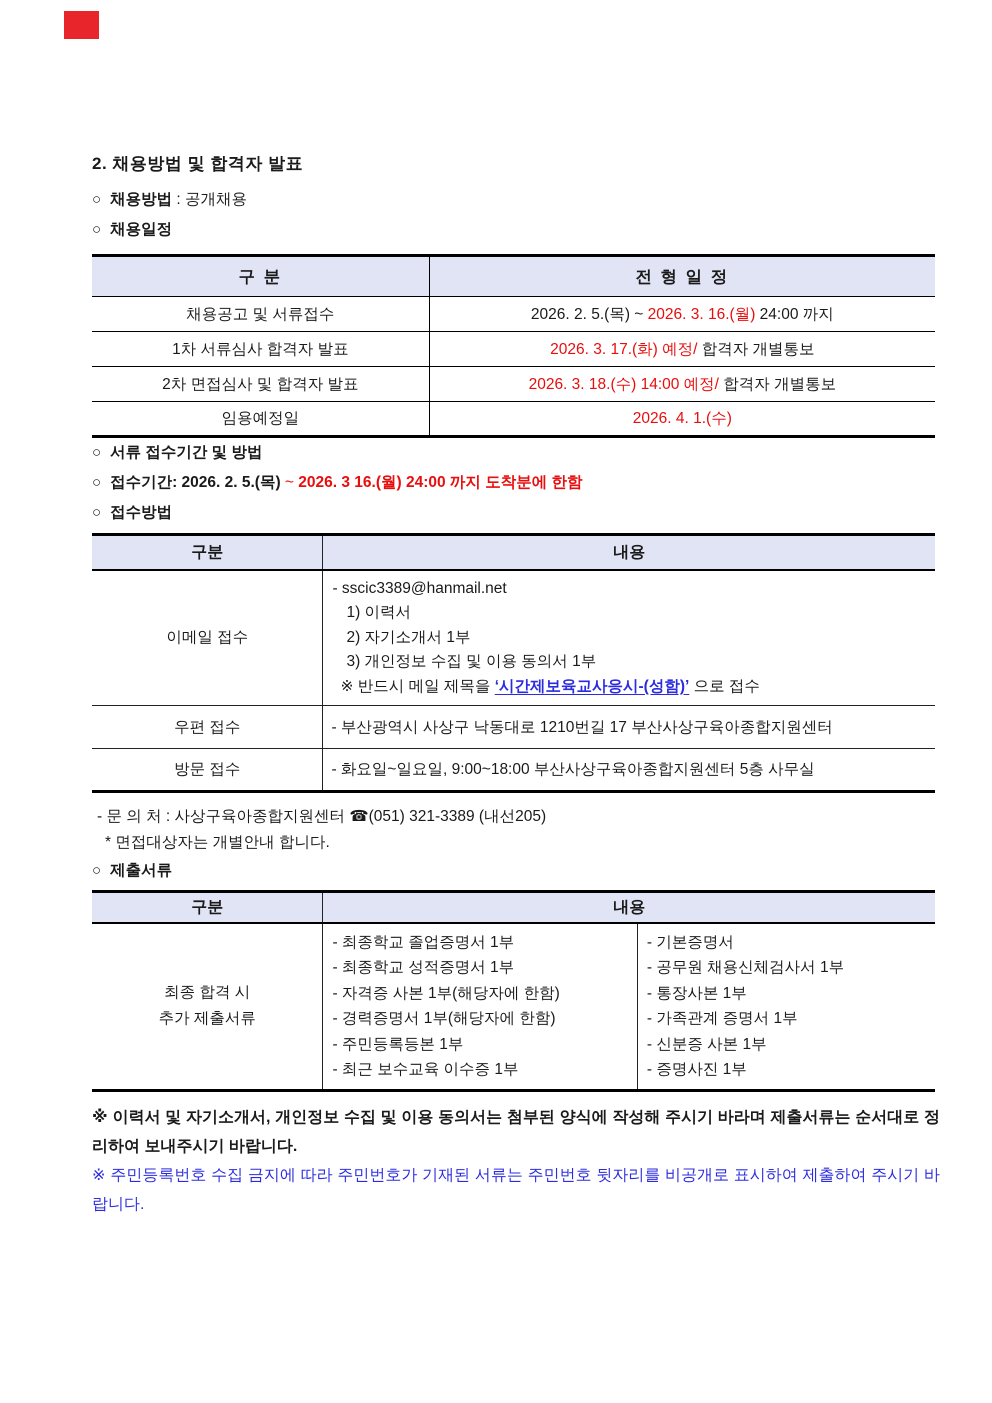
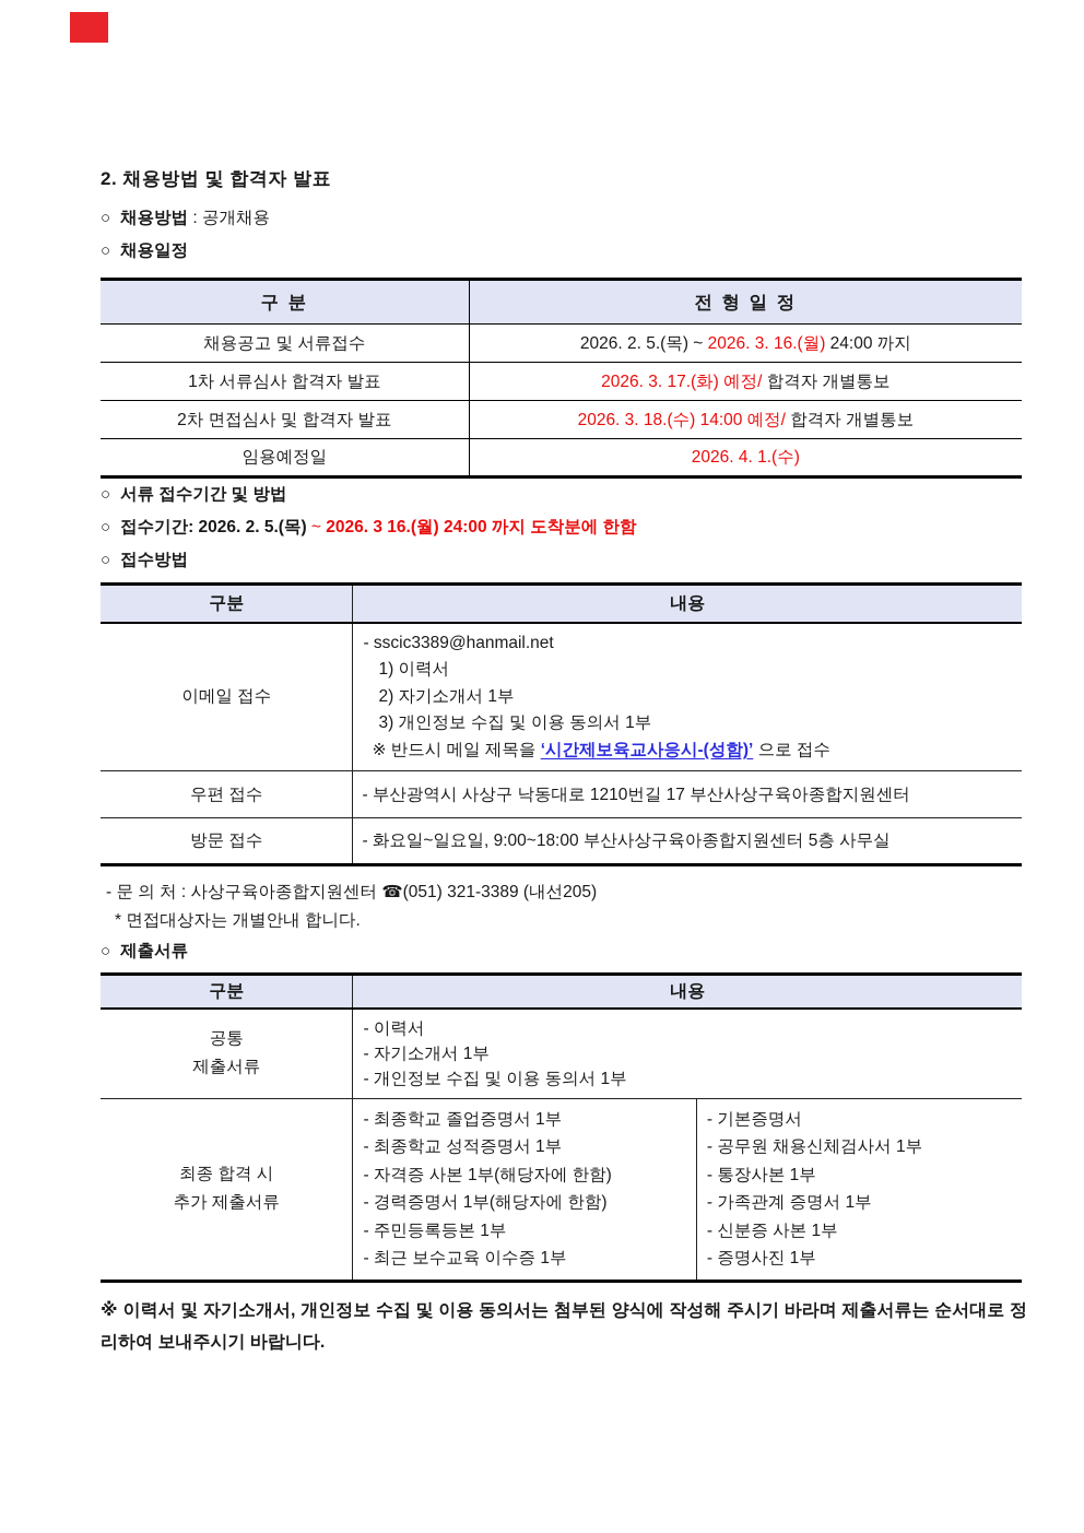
  2. 채용방법 및 합격자 발표
  ○
  채용방법
  : 공개채용
  ○
  채용일정
  구 분	전 형 일 정
  채용공고 및 서류접수	2026. 2. 5.(목) ~ 2026. 3. 16.(월) 24:00 까지
  1차 서류심사 합격자 발표	2026. 3. 17.(화) 예정/ 합격자 개별통보
  2차 면접심사 및 합격자 발표	2026. 3. 18.(수) 14:00 예정/ 합격자 개별통보
  임용예정일	2026. 4. 1.(수)
  ○
  서류 접수기간 및 방법
  ○
  접수기간: 2026. 2. 5.(목)
  ~
  2026. 3 16.(월) 24:00 까지 도착분에 한함
  ○
  접수방법
  구분	내용
  이메일 접수	- sscic3389@hanmail.net 1) 이력서 2) 자기소개서 1부 3) 개인정보 수집 및 이용 동의서 1부 ※ 반드시 메일 제목을 ‘시간제보육교사응시-(성함)’ 으로 접수
  우편 접수	- 부산광역시 사상구 낙동대로 1210번길 17 부산사상구육아종합지원센터
  방문 접수	- 화요일~일요일, 9:00~18:00 부산사상구육아종합지원센터 5층 사무실
  - 문 의 처 : 사상구육아종합지원센터 ☎(051) 321-3389 (내선205)
  * 면접대상자는 개별안내 합니다.
  ○
  제출서류
  구분	내용
+ 공통 제출서류	- 이력서 - 자기소개서 1부 - 개인정보 수집 및 이용 동의서 1부
  최종 합격 시 추가 제출서류	- 최종학교 졸업증명서 1부 - 최종학교 성적증명서 1부 - 자격증 사본 1부(해당자에 한함) - 경력증명서 1부(해당자에 한함) - 주민등록등본 1부 - 최근 보수교육 이수증 1부	- 기본증명서 - 공무원 채용신체검사서 1부 - 통장사본 1부 - 가족관계 증명서 1부 - 신분증 사본 1부 - 증명사진 1부
  ※ 이력서 및 자기소개서, 개인정보 수집 및 이용 동의서는 첨부된 양식에 작성해 주시기 바라며 제출서류는 순서대로 정리하여 보내주시기 바랍니다.
- ※ 주민등록번호 수집 금지에 따라 주민번호가 기재된 서류는 주민번호 뒷자리를 비공개로 표시하여 제출하여 주시기 바랍니다.
